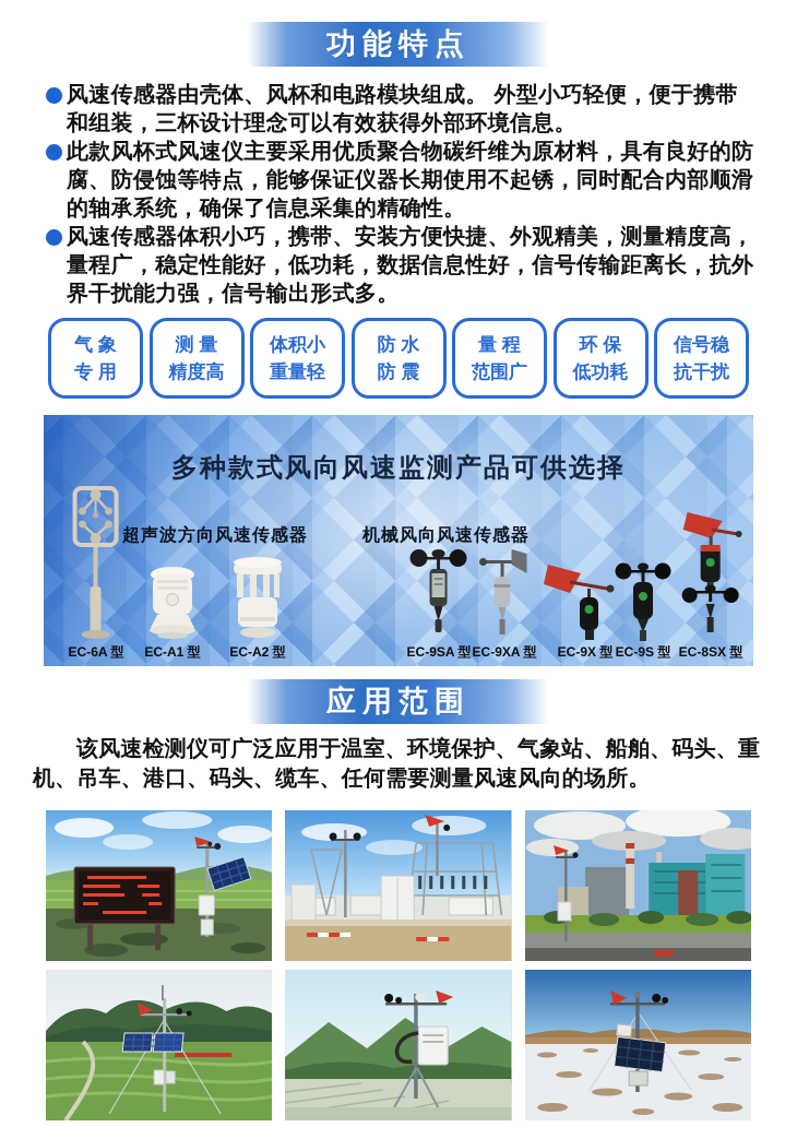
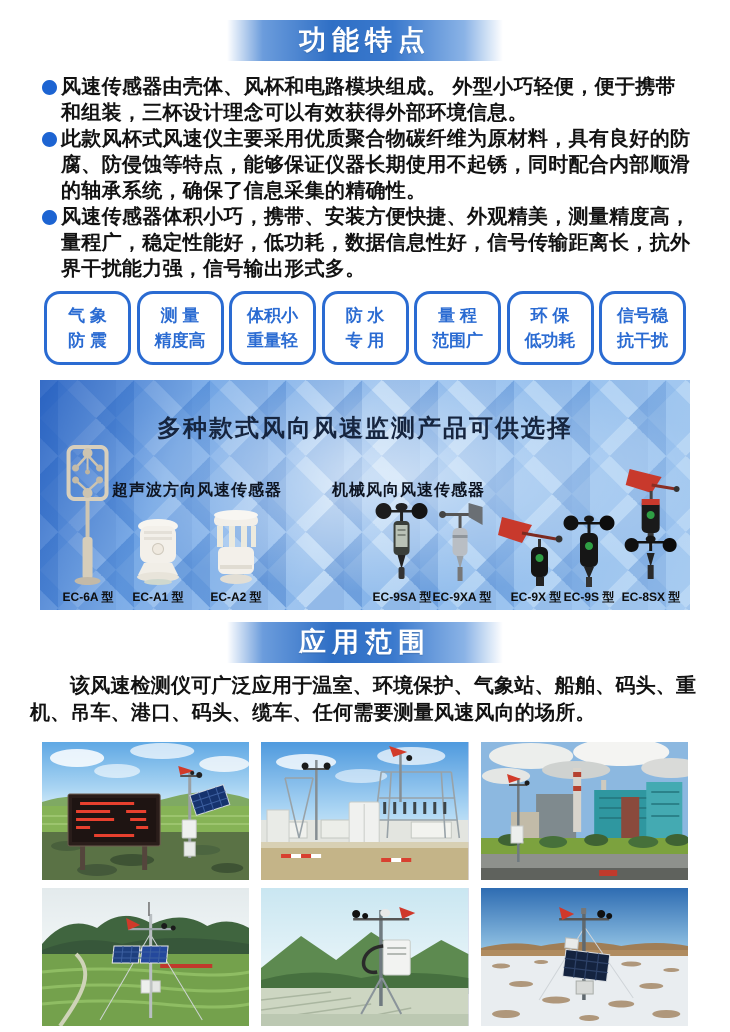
  功能特点
  风速传感器由壳体、风杯和电路模块组成。 外型小巧轻便，便于携带和组装，三杯设计理念可以有效获得外部环境信息。
  此款风杯式风速仪主要采用优质聚合物碳纤维为原材料，具有良好的防腐、防侵蚀等特点，能够保证仪器长期使用不起锈，同时配合内部顺滑的轴承系统，确保了信息采集的精确性。
  风速传感器体积小巧，携带、安装方便快捷、外观精美，测量精度高，量程广，稳定性能好，低功耗，数据信息性好，信号传输距离长，抗外界干扰能力强，信号输出形式多。
  气 象
- 专 用
+ 防 震
  测 量
  精度高
  体积小
  重量轻
  防 水
- 防 震
+ 专 用
  量 程
  范围广
  环 保
  低功耗
  信号稳
  抗干扰
  多种款式风向风速监测产品可供选择
  超声波方向风速传感器
  机械风向风速传感器
  EC-6A 型
  EC-A1 型
  EC-A2 型
  EC-9SA 型
  EC-9XA 型
  EC-9X 型
  EC-9S 型
  EC-8SX 型
  应用范围
  该风速检测仪可广泛应用于温室、环境保护、气象站、船舶、码头、重机、吊车、港口、码头、缆车、任何需要测量风速风向的场所。
